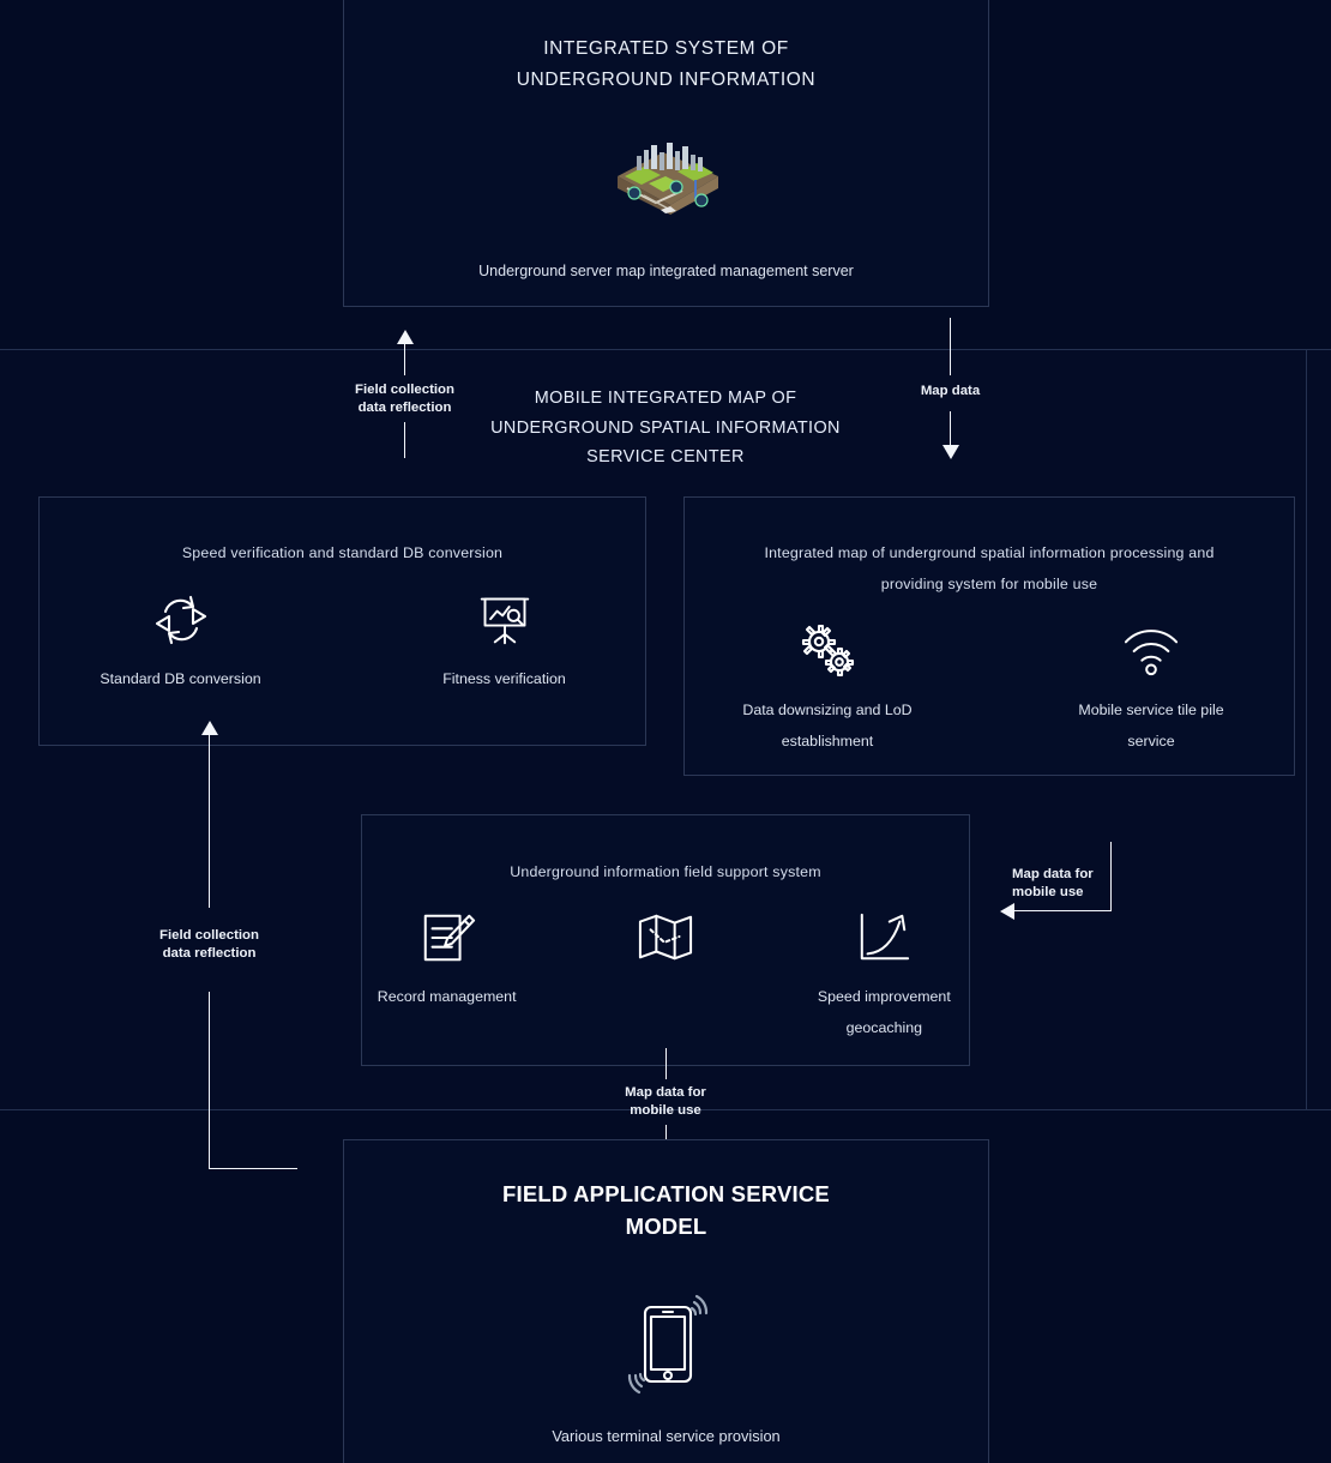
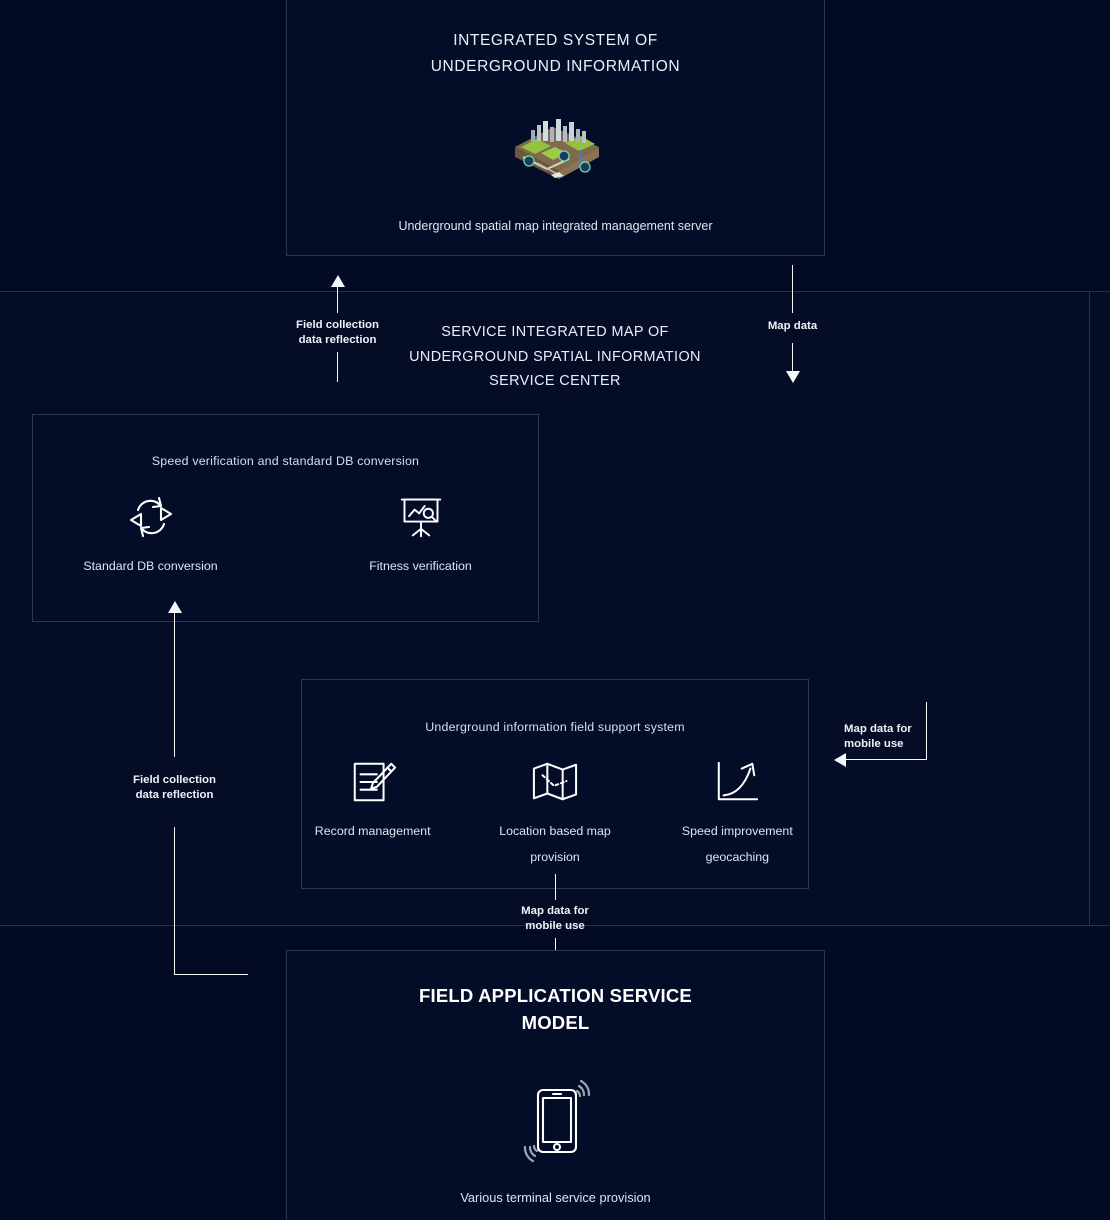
  INTEGRATED SYSTEM OF UNDERGROUND INFORMATION
- Underground server map integrated management server
+ Underground spatial map integrated management server
- MOBILE INTEGRATED MAP OF UNDERGROUND SPATIAL INFORMATION SERVICE CENTER
+ SERVICE INTEGRATED MAP OF UNDERGROUND SPATIAL INFORMATION SERVICE CENTER
  Field collection
  data reflection
  Map data
  Speed verification and standard DB conversion
  Standard DB conversion
  Fitness verification
- Integrated map of underground spatial information processing and providing system for mobile use
- Data downsizing and LoD establishment
- Mobile service tile pile service
  Underground information field support system
  Record management
+ Location based map provision
  Speed improvement geocaching
  Map data for
  mobile use
  Field collection
  data reflection
  Map data for
  mobile use
  FIELD APPLICATION SERVICE MODEL
  Various terminal service provision
